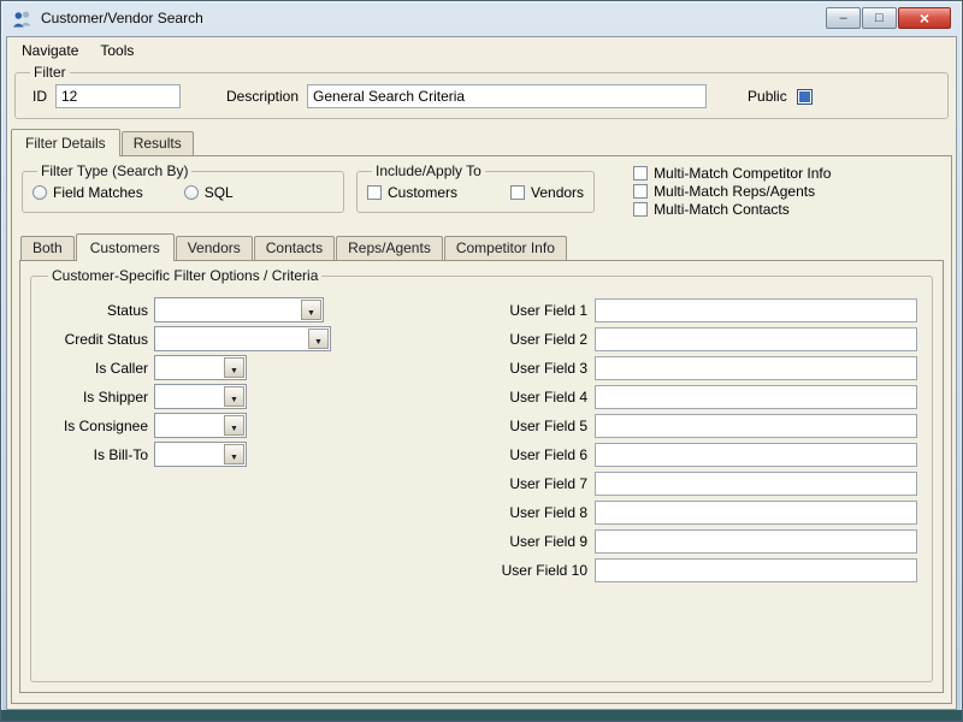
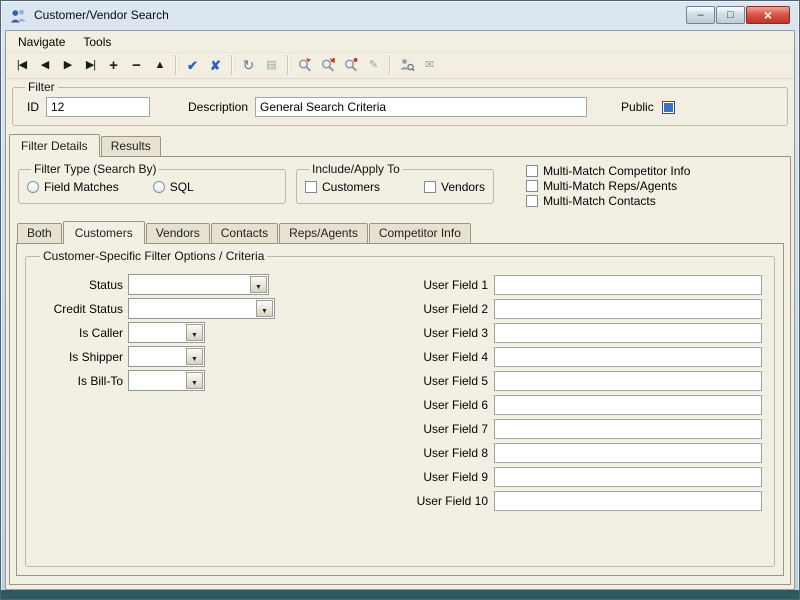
  Customer/Vendor Search
  –
  □
  ×
  Navigate
  Tools
+ |◀
+ ◀
+ ▶
+ ▶|
+ +
+ −
+ ▲
+ ✔
+ ✘
+ ↻
+ ▤
+ ✎
+ ✉
  Filter
  ID
  12
  Description
  General Search Criteria
  Public
  Filter Details
  Results
  Filter Type (Search By)
  Field Matches
  SQL
  Include/Apply To
  Customers
  Vendors
  Multi-Match Competitor Info
  Multi-Match Reps/Agents
  Multi-Match Contacts
  Both
  Customers
  Vendors
  Contacts
  Reps/Agents
  Competitor Info
  Customer-Specific Filter Options / Criteria
  Status
  Credit Status
  Is Caller
  Is Shipper
- Is Consignee
  Is Bill-To
  User Field 1
  User Field 2
  User Field 3
  User Field 4
  User Field 5
  User Field 6
  User Field 7
  User Field 8
  User Field 9
  User Field 10
